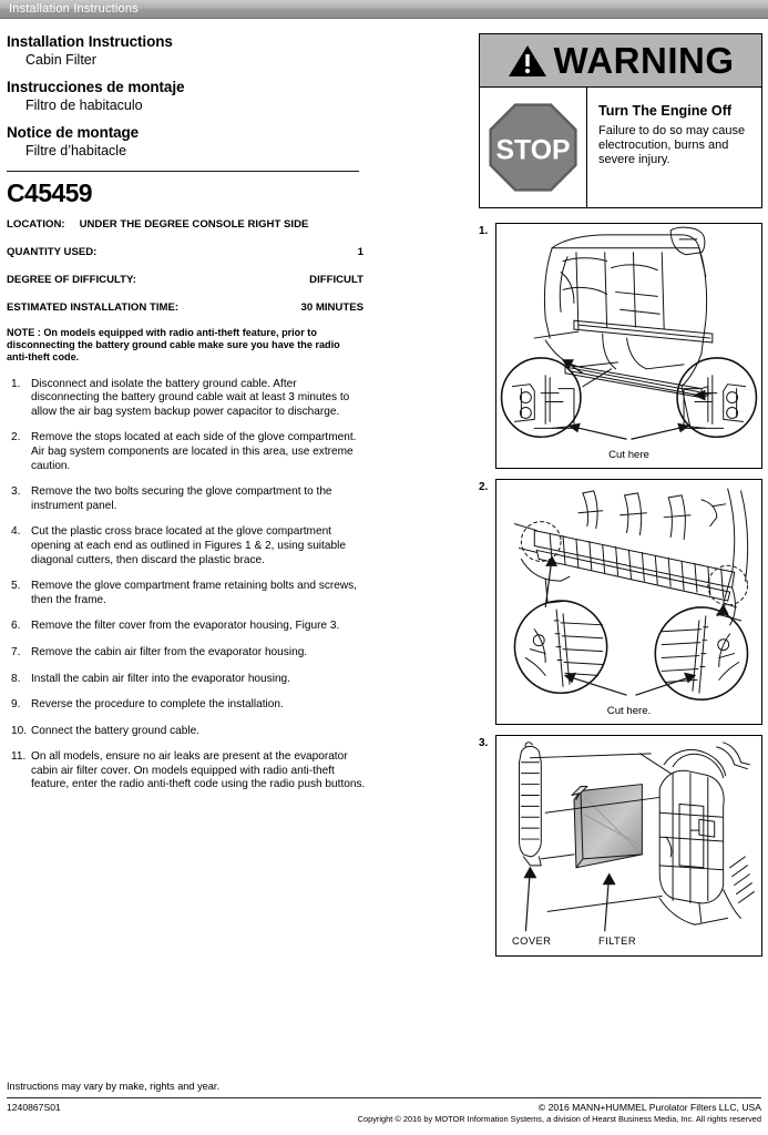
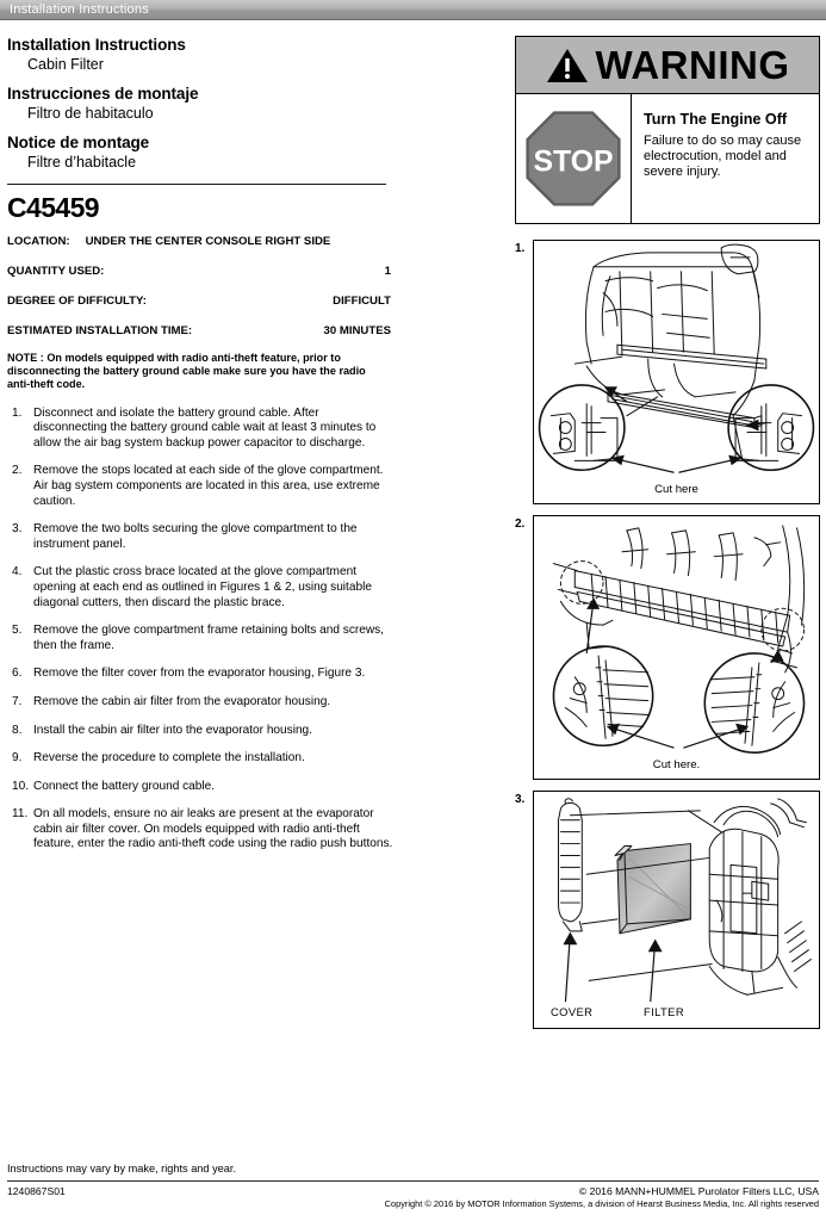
  Installation Instructions
  Installation Instructions
  Cabin Filter
  Instrucciones de montaje
  Filtro de habitaculo
  Notice de montage
  Filtre d’habitacle
  C45459
  LOCATION:
- UNDER THE DEGREE CONSOLE RIGHT SIDE
+ UNDER THE CENTER CONSOLE RIGHT SIDE
  QUANTITY USED:
  1
  DEGREE OF DIFFICULTY:
  DIFFICULT
  ESTIMATED INSTALLATION TIME:
  30 MINUTES
  NOTE : On models equipped with radio anti-theft feature, prior to disconnecting the battery ground cable make sure you have the radio anti-theft code.
  1.
  Disconnect and isolate the battery ground cable. After disconnecting the battery ground cable wait at least 3 minutes to allow the air bag system backup power capacitor to discharge.
  2.
  Remove the stops located at each side of the glove compartment. Air bag system components are located in this area, use extreme caution.
  3.
  Remove the two bolts securing the glove compartment to the instrument panel.
  4.
  Cut the plastic cross brace located at the glove compartment opening at each end as outlined in Figures 1 & 2, using suitable diagonal cutters, then discard the plastic brace.
  5.
  Remove the glove compartment frame retaining bolts and screws, then the frame.
  6.
  Remove the filter cover from the evaporator housing, Figure 3.
  7.
  Remove the cabin air filter from the evaporator housing.
  8.
  Install the cabin air filter into the evaporator housing.
  9.
  Reverse the procedure to complete the installation.
  10.
  Connect the battery ground cable.
  11.
  On all models, ensure no air leaks are present at the evaporator cabin air filter cover. On models equipped with radio anti-theft feature, enter the radio anti-theft code using the radio push buttons.
  WARNING
  STOP
  Turn The Engine Off
- Failure to do so may cause electrocution, burns and severe injury.
+ Failure to do so may cause electrocution, model and severe injury.
  1.
  Cut here
  2.
  Cut here.
  3.
  COVER
  FILTER
  Instructions may vary by make, rights and year.
  1240867S01
  © 2016 MANN+HUMMEL Purolator Filters LLC, USA
  Copyright © 2016 by MOTOR Information Systems, a division of Hearst Business Media, Inc. All rights reserved
